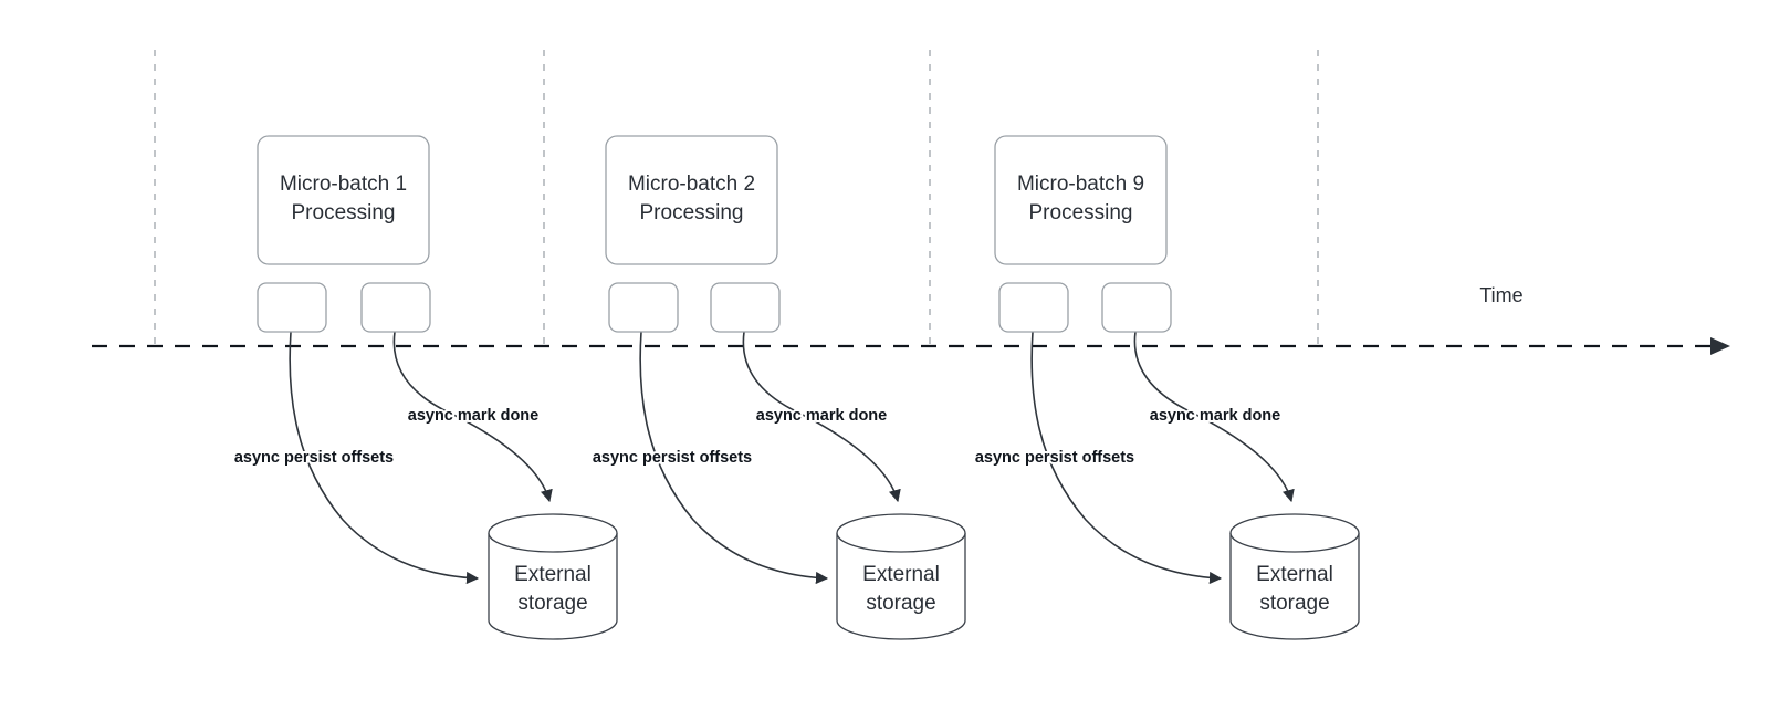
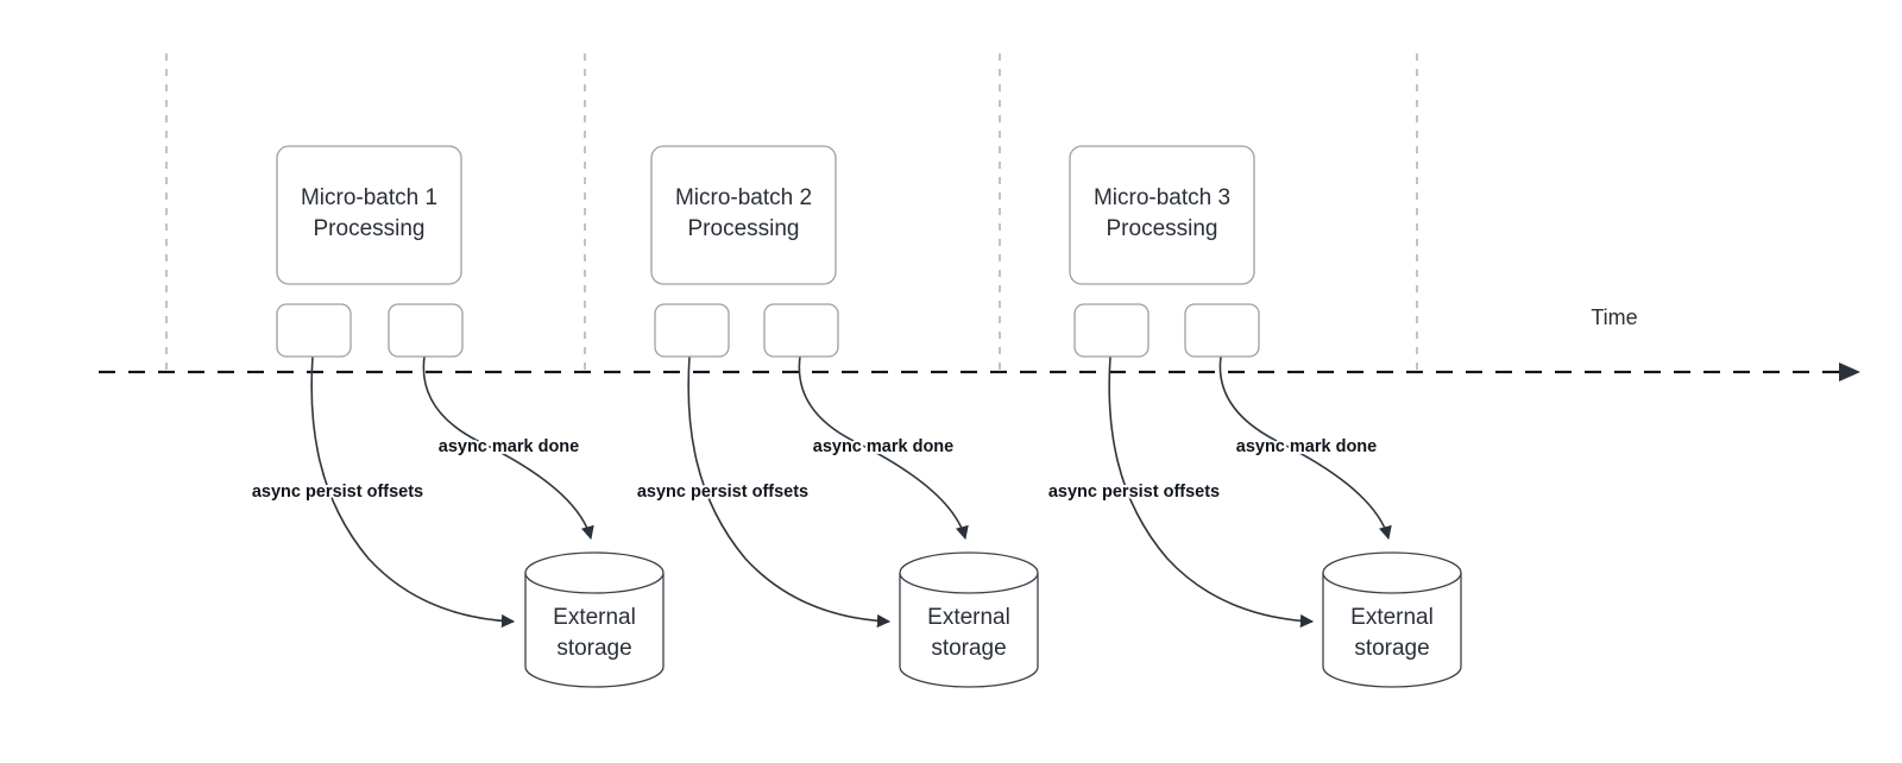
  Time
  Micro-batch 1
  Processing
  External
  storage
  async persist offsets
  async mark done
  Micro-batch 2
  Processing
  External
  storage
  async persist offsets
  async mark done
- Micro-batch 9
+ Micro-batch 3
  Processing
  External
  storage
  async persist offsets
  async mark done
